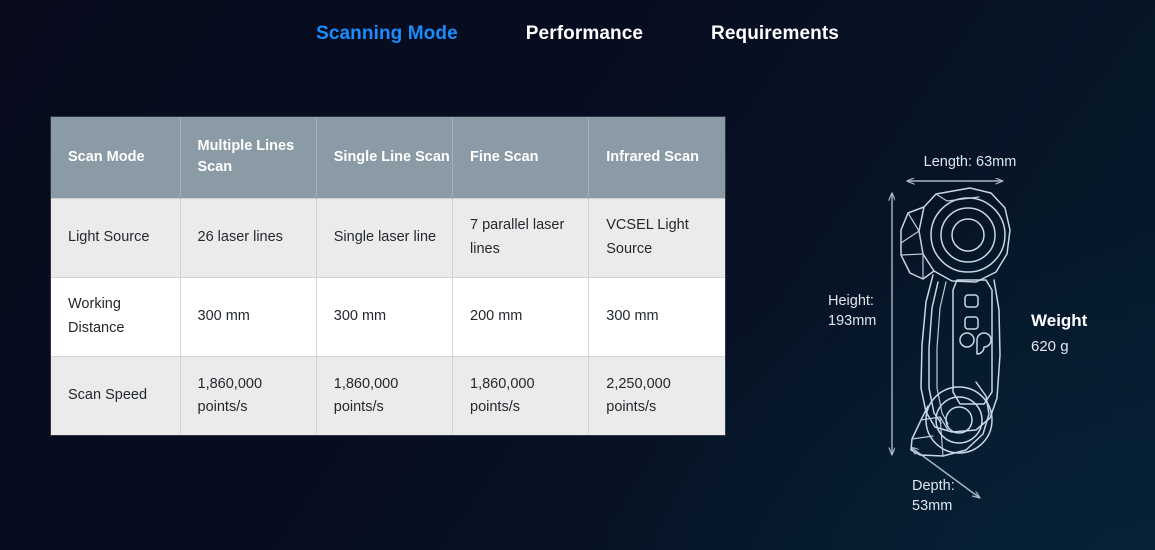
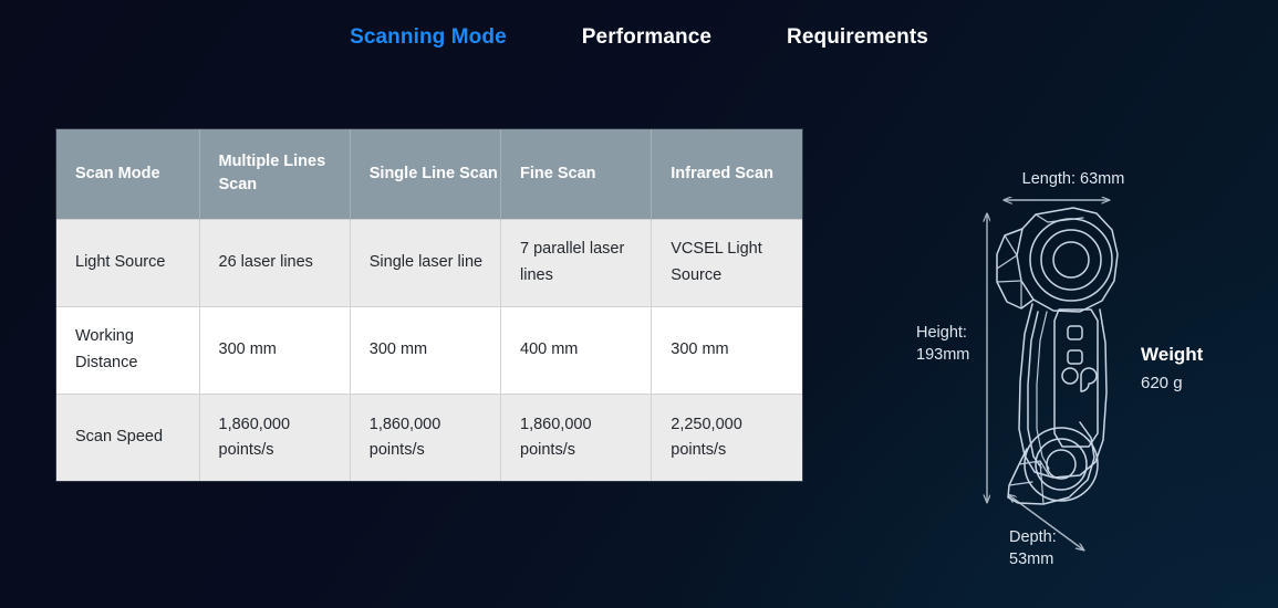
  Scanning Mode
  Performance
  Requirements
  Scan Mode	Multiple Lines Scan	Single Line Scan	Fine Scan	Infrared Scan
  Light Source	26 laser lines	Single laser line	7 parallel laser lines	VCSEL Light Source
- Working Distance	300 mm	300 mm	200 mm	300 mm
+ Working Distance	300 mm	300 mm	400 mm	300 mm
  Scan Speed	1,860,000 points/s	1,860,000 points/s	1,860,000 points/s	2,250,000 points/s
  Length: 63mm
  Height:
  193mm
  Depth:
  53mm
  Weight
  620 g
